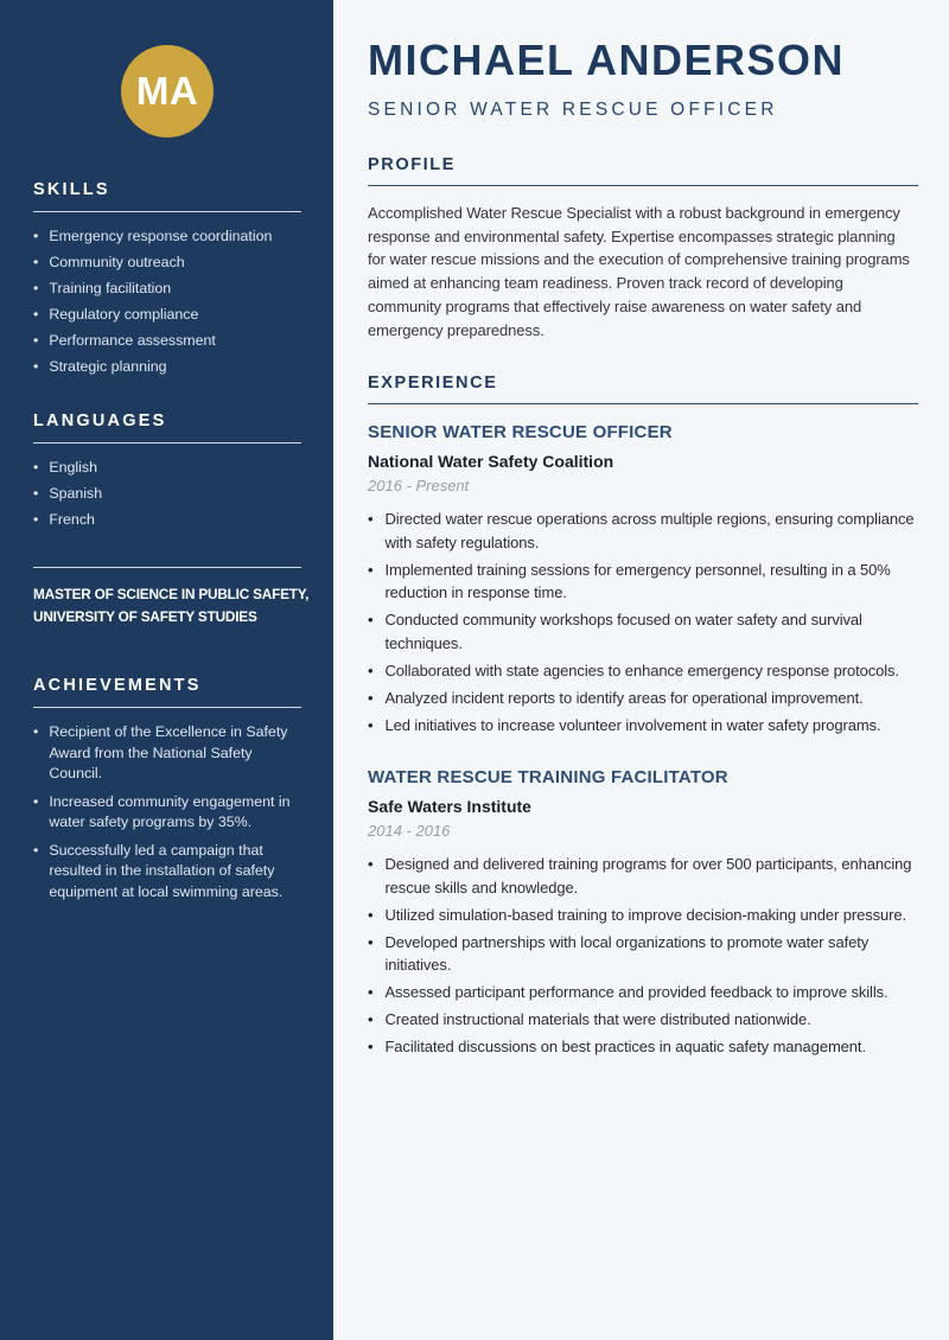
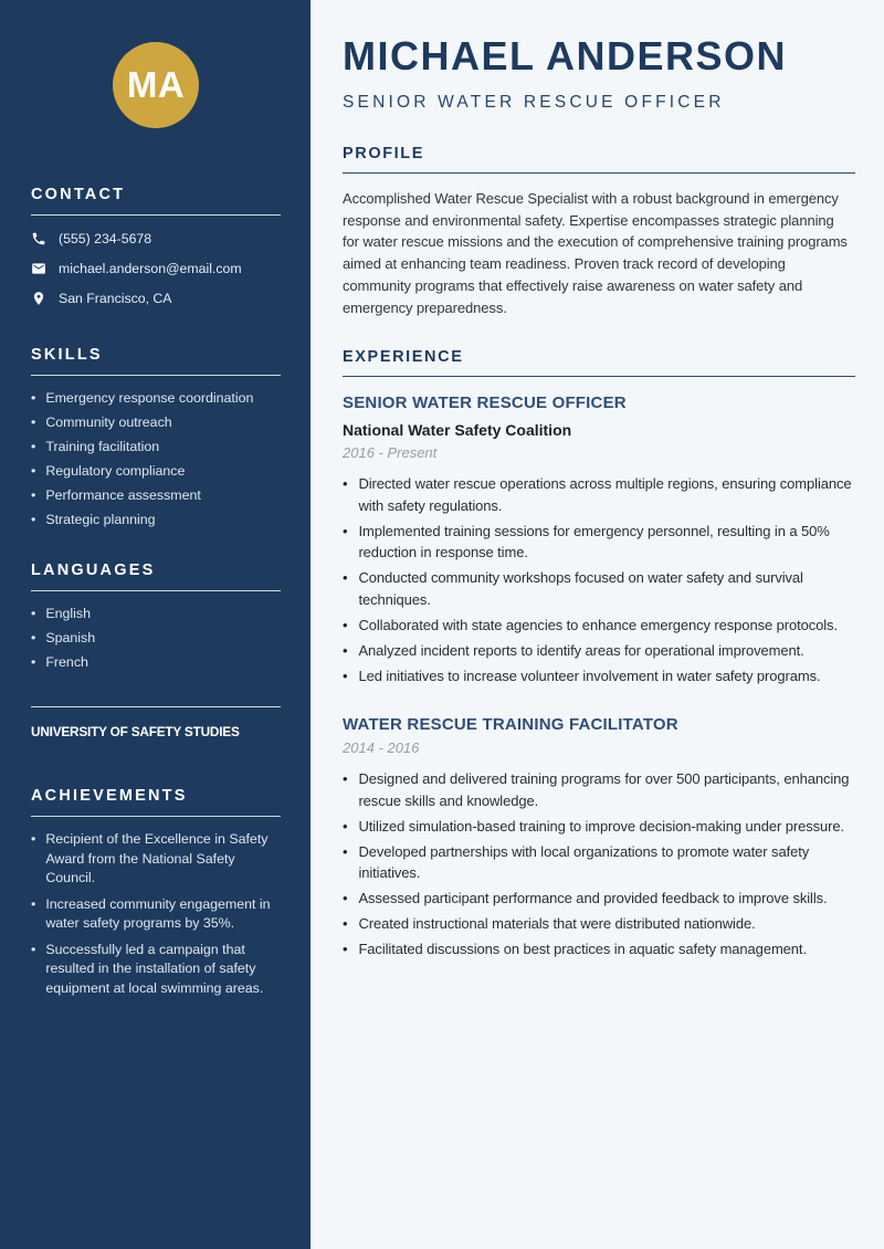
  MA
+ CONTACT
+ (555) 234-5678
+ michael.anderson@email.com
+ San Francisco, CA
  SKILLS
  •
  Emergency response coordination
  •
  Community outreach
  •
  Training facilitation
  •
  Regulatory compliance
  •
  Performance assessment
  •
  Strategic planning
  LANGUAGES
  •
  English
  •
  Spanish
  •
  French
- MASTER OF SCIENCE IN PUBLIC SAFETY,
  UNIVERSITY OF SAFETY STUDIES
  ACHIEVEMENTS
  •
  Recipient of the Excellence in Safety Award from the National Safety Council.
  •
  Increased community engagement in water safety programs by 35%.
  •
  Successfully led a campaign that resulted in the installation of safety equipment at local swimming areas.
  MICHAEL ANDERSON
  SENIOR WATER RESCUE OFFICER
  PROFILE
  Accomplished Water Rescue Specialist with a robust background in emergency response and environmental safety. Expertise encompasses strategic planning for water rescue missions and the execution of comprehensive training programs aimed at enhancing team readiness. Proven track record of developing community programs that effectively raise awareness on water safety and emergency preparedness.
  EXPERIENCE
  SENIOR WATER RESCUE OFFICER
  National Water Safety Coalition
  2016 - Present
  •
  Directed water rescue operations across multiple regions, ensuring compliance with safety regulations.
  •
  Implemented training sessions for emergency personnel, resulting in a 50% reduction in response time.
  •
  Conducted community workshops focused on water safety and survival techniques.
  •
  Collaborated with state agencies to enhance emergency response protocols.
  •
  Analyzed incident reports to identify areas for operational improvement.
  •
  Led initiatives to increase volunteer involvement in water safety programs.
  WATER RESCUE TRAINING FACILITATOR
- Safe Waters Institute
  2014 - 2016
  •
  Designed and delivered training programs for over 500 participants, enhancing rescue skills and knowledge.
  •
  Utilized simulation-based training to improve decision-making under pressure.
  •
  Developed partnerships with local organizations to promote water safety initiatives.
  •
  Assessed participant performance and provided feedback to improve skills.
  •
  Created instructional materials that were distributed nationwide.
  •
  Facilitated discussions on best practices in aquatic safety management.
